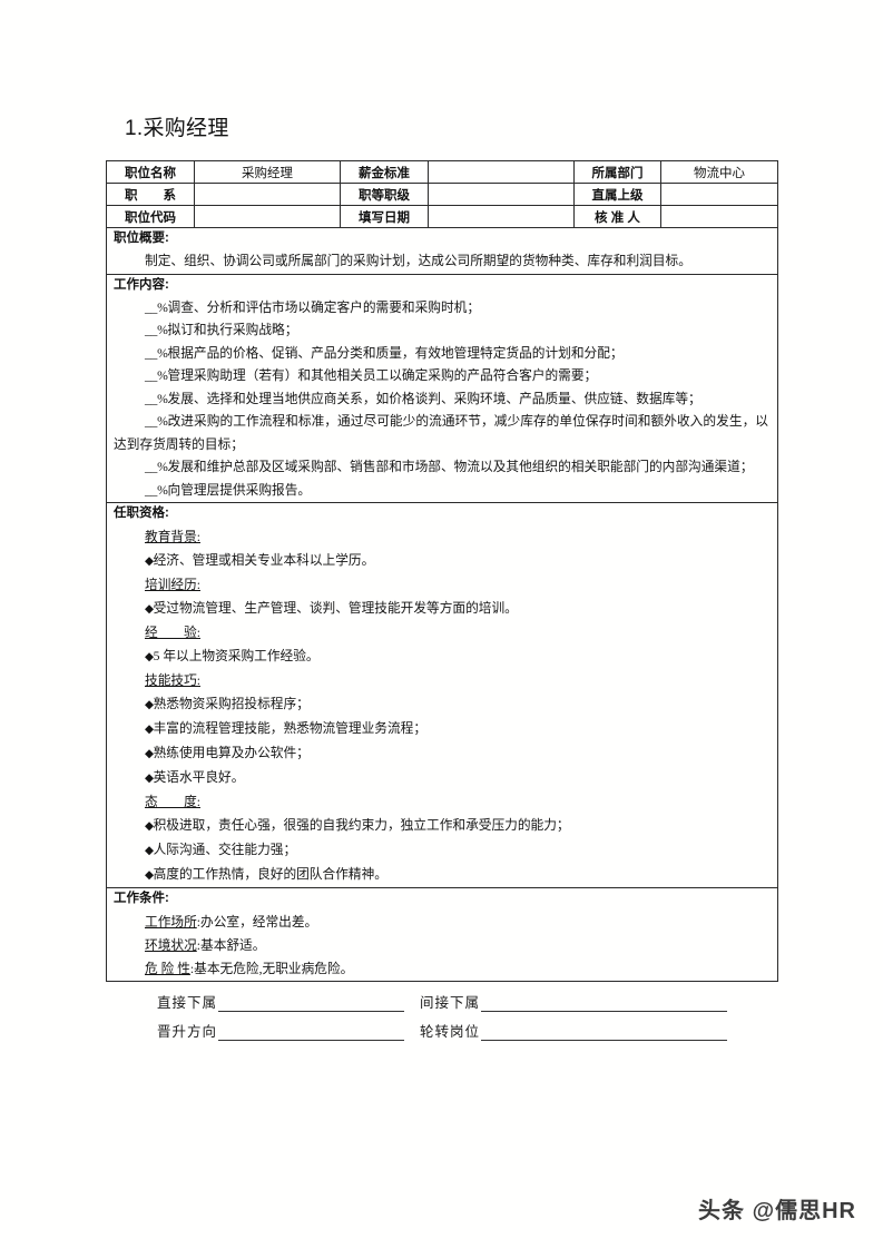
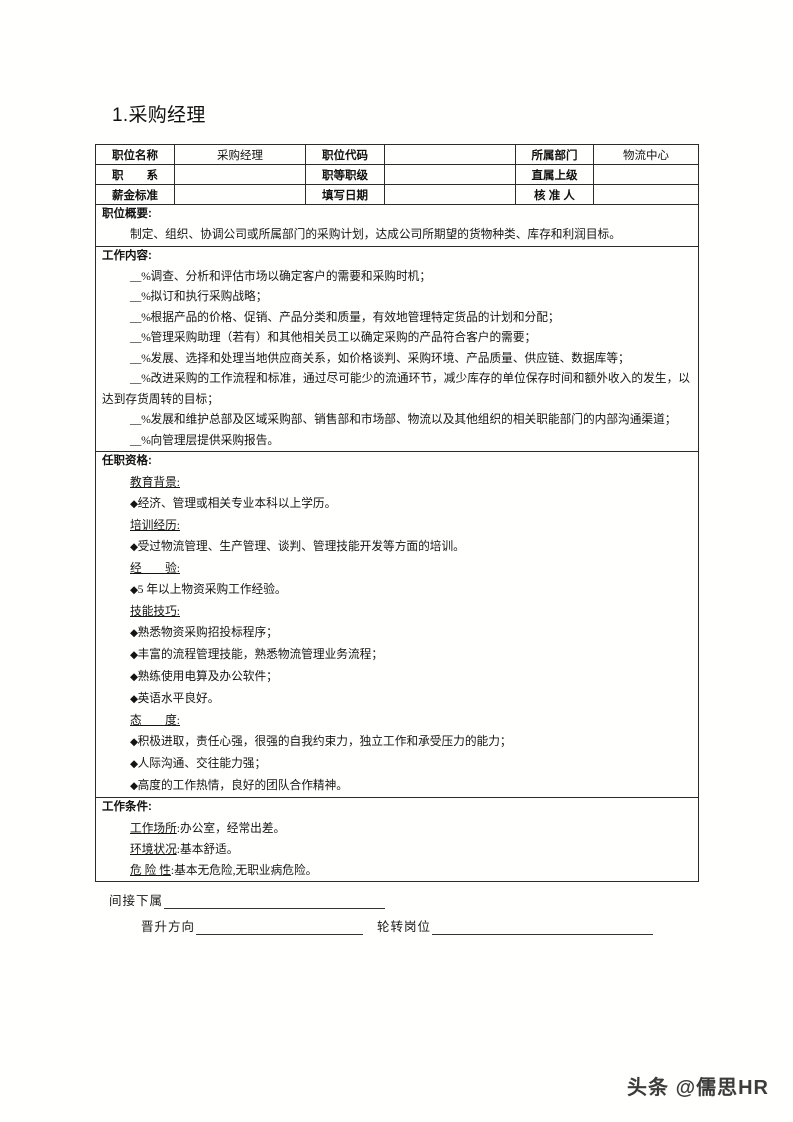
  1.采购经理
- 职位名称	采购经理	薪金标准		所属部门	物流中心
+ 职位名称	采购经理	职位代码		所属部门	物流中心
  职 系		职等职级		直属上级
- 职位代码		填写日期		核 准 人
+ 薪金标准		填写日期		核 准 人
  职位概要: 制定、组织、协调公司或所属部门的采购计划，达成公司所期望的货物种类、库存和利润目标。
  工作内容: __%调查、分析和评估市场以确定客户的需要和采购时机；__%拟订和执行采购战略；__%根据产品的价格、促销、产品分类和质量，有效地管理特定货品的计划和分配；__%管理采购助理（若有）和其他相关员工以确定采购的产品符合客户的需要；__%发展、选择和处理当地供应商关系，如价格谈判、采购环境、产品质量、供应链、数据库等；__%改进采购的工作流程和标准，通过尽可能少的流通环节，减少库存的单位保存时间和额外收入的发生，以达到存货周转的目标；__%发展和维护总部及区域采购部、销售部和市场部、物流以及其他组织的相关职能部门的内部沟通渠道；__%向管理层提供采购报告。
  任职资格: 教育背景:◆经济、管理或相关专业本科以上学历。培训经历:◆受过物流管理、生产管理、谈判、管理技能开发等方面的培训。经 验:◆5 年以上物资采购工作经验。技能技巧:◆熟悉物资采购招投标程序；◆丰富的流程管理技能，熟悉物流管理业务流程；◆熟练使用电算及办公软件；◆英语水平良好。态 度:◆积极进取，责任心强，很强的自我约束力，独立工作和承受压力的能力；◆人际沟通、交往能力强；◆高度的工作热情，良好的团队合作精神。
  工作条件: 工作场所:办公室，经常出差。环境状况:基本舒适。危 险 性:基本无危险,无职业病危险。
- 直接下属
  间接下属
  晋升方向
  轮转岗位
  头条 @儒思HR
